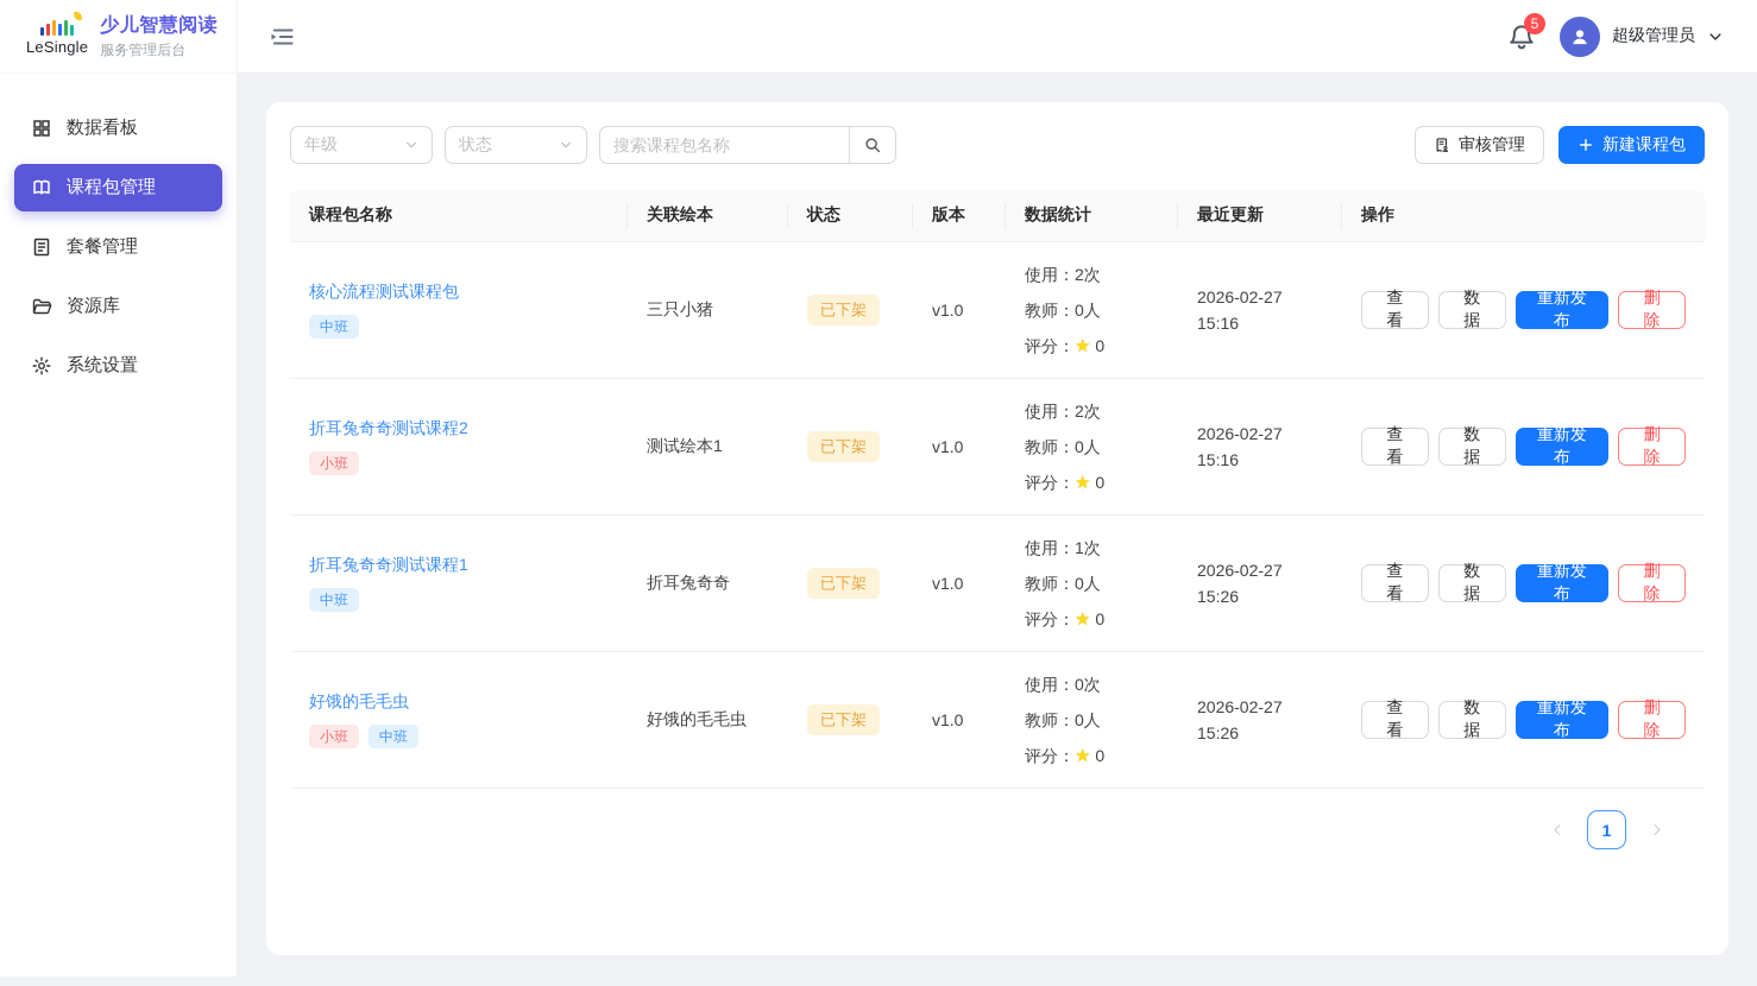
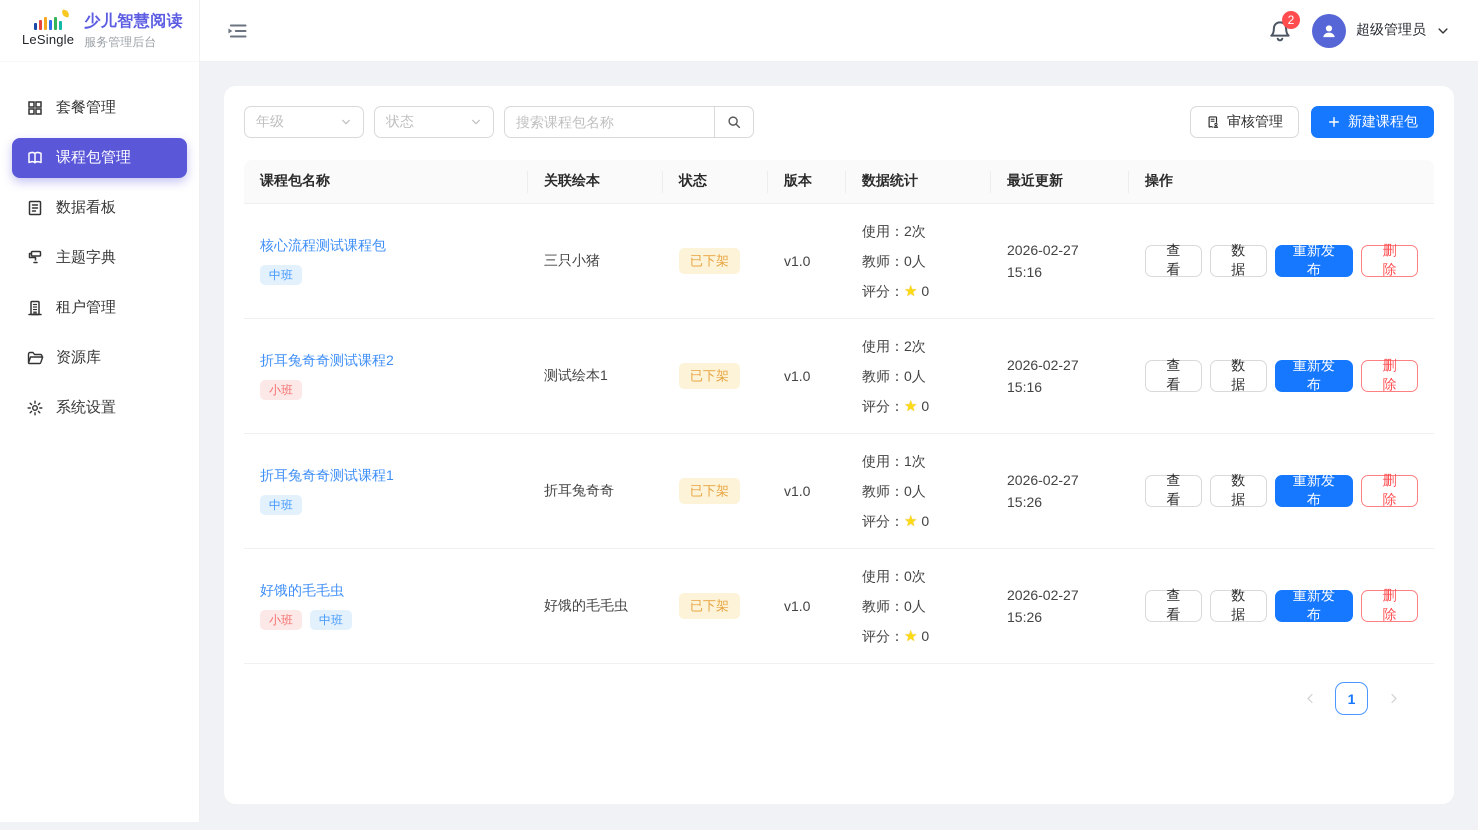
  LeSingle
  少儿智慧阅读
  服务管理后台
- 数据看板
+ 套餐管理
  课程包管理
- 套餐管理
+ 数据看板
+ 主题字典
+ 租户管理
  资源库
  系统设置
- 5
+ 2
  超级管理员
  年级
  状态
  搜索课程包名称
  审核管理
  新建课程包
  课程包名称
  关联绘本
  状态
  版本
  数据统计
  最近更新
  操作
  核心流程测试课程包
  中班
  三只小猪
  已下架
  v1.0
  使用：2次
  教师：0人
  评分：★ 0
  2026-02-27
  15:16
  查 看
  数 据
  重新发布
  删 除
  折耳兔奇奇测试课程2
  小班
  测试绘本1
  已下架
  v1.0
  使用：2次
  教师：0人
  评分：★ 0
  2026-02-27
  15:16
  查 看
  数 据
  重新发布
  删 除
  折耳兔奇奇测试课程1
  中班
  折耳兔奇奇
  已下架
  v1.0
  使用：1次
  教师：0人
  评分：★ 0
  2026-02-27
  15:26
  查 看
  数 据
  重新发布
  删 除
  好饿的毛毛虫
  小班
  中班
  好饿的毛毛虫
  已下架
  v1.0
  使用：0次
  教师：0人
  评分：★ 0
  2026-02-27
  15:26
  查 看
  数 据
  重新发布
  删 除
  1
